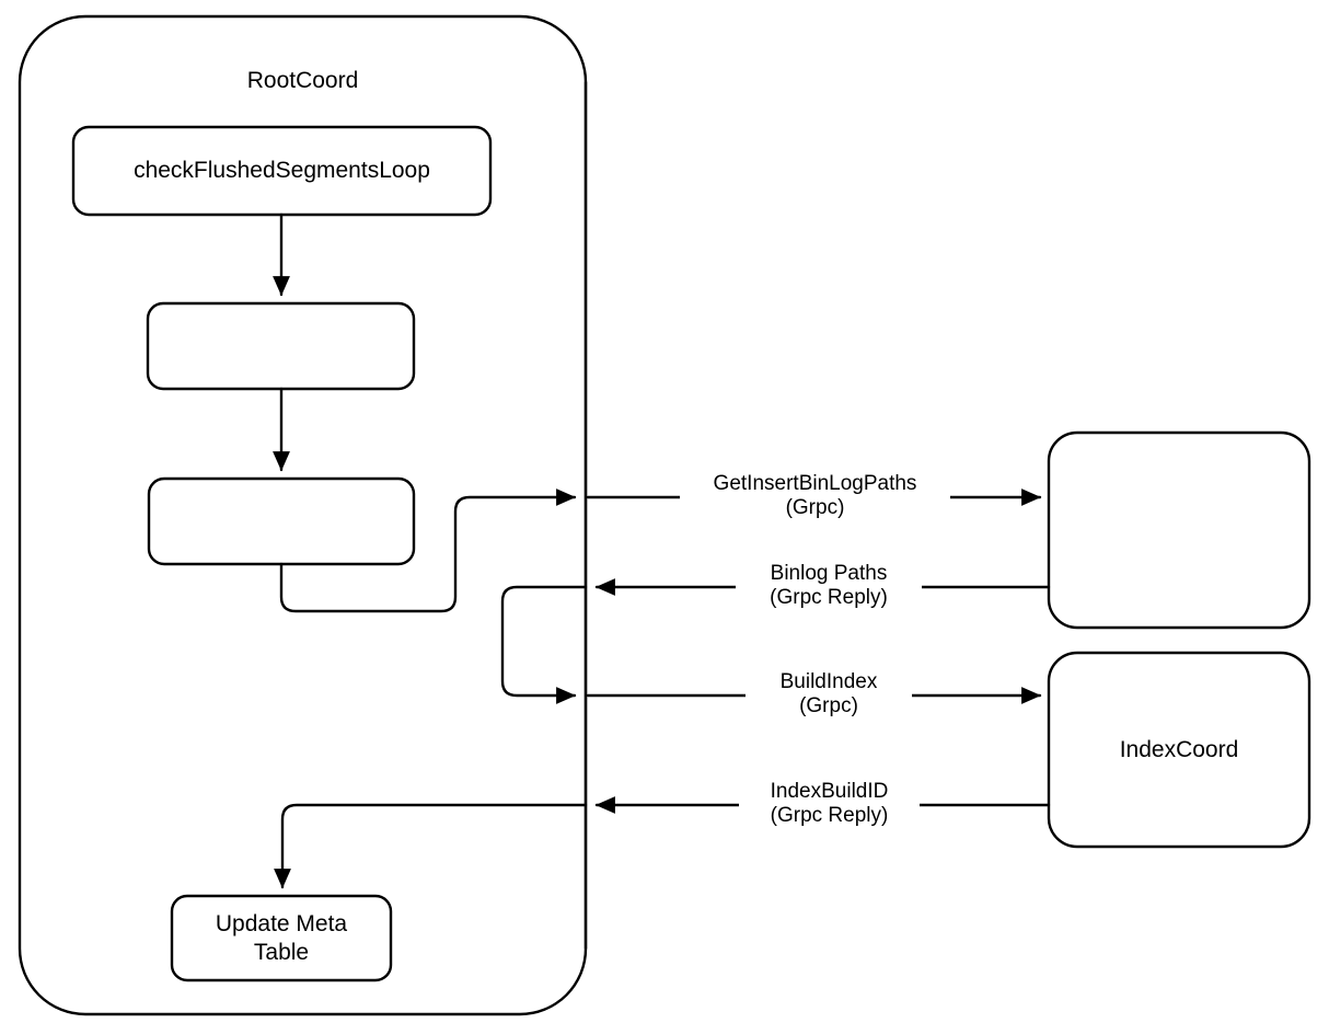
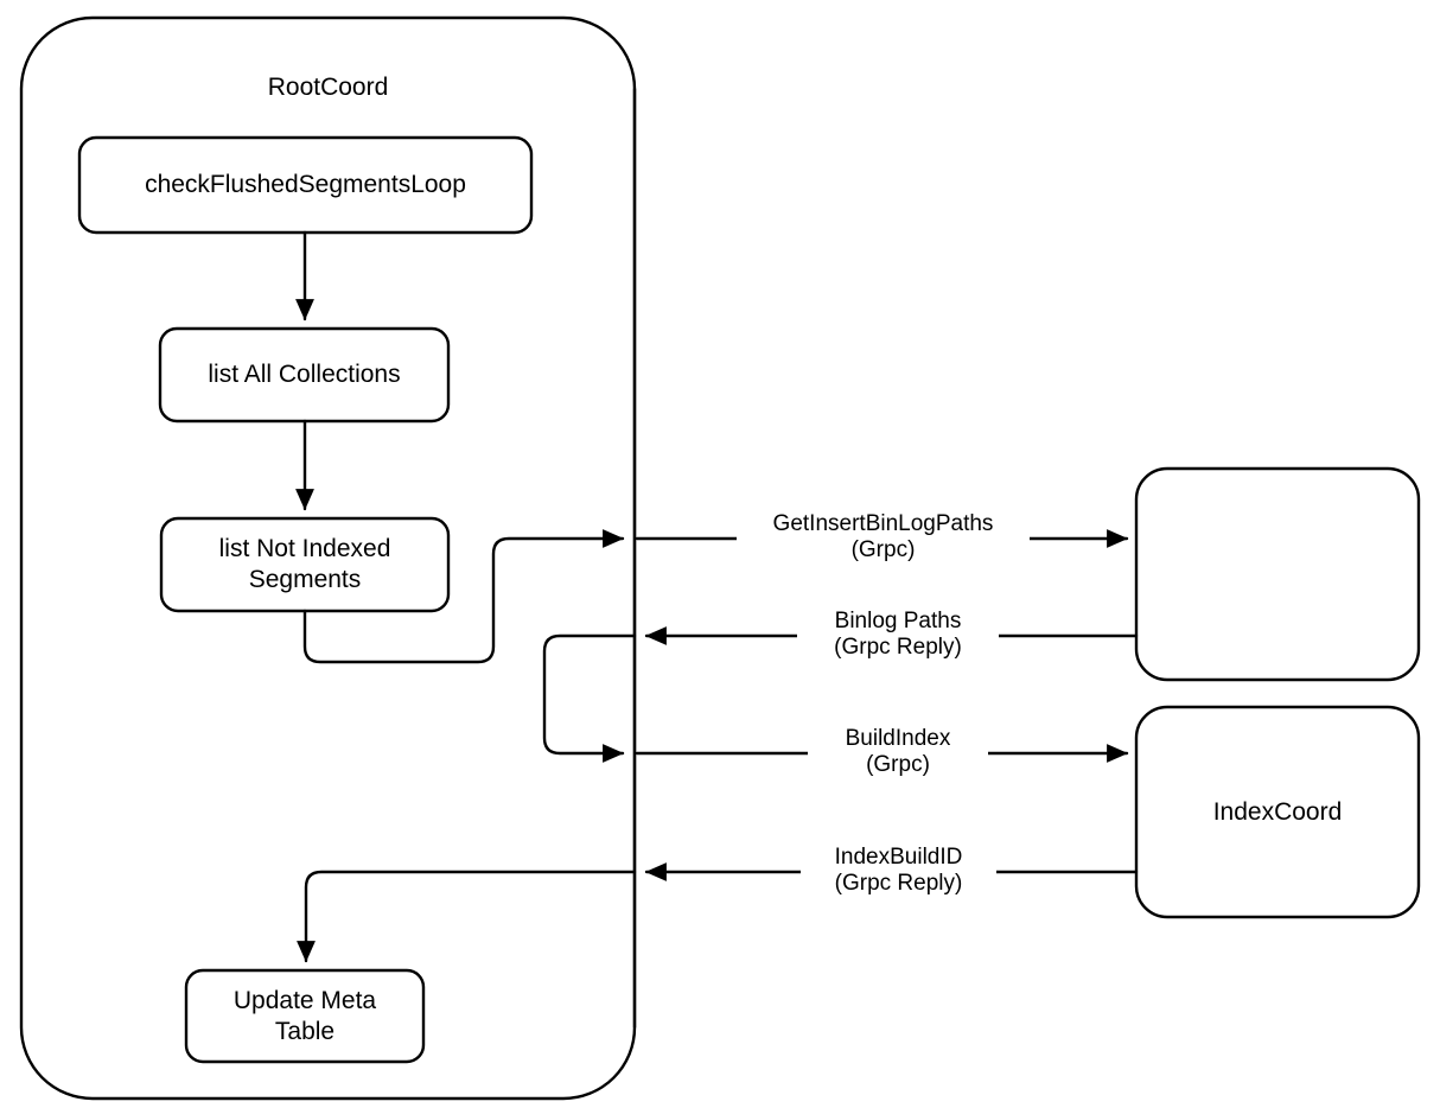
  RootCoord
  checkFlushedSegmentsLoop
+ list All Collections
+ list Not Indexed
+ Segments
  Update Meta
  Table
  IndexCoord
  GetInsertBinLogPaths
  (Grpc)
  Binlog Paths
  (Grpc Reply)
  BuildIndex
  (Grpc)
  IndexBuildID
  (Grpc Reply)
